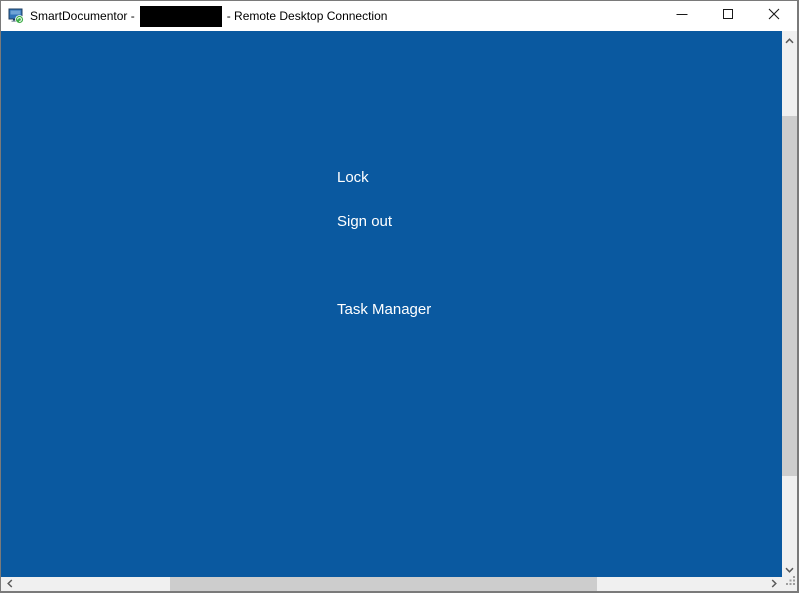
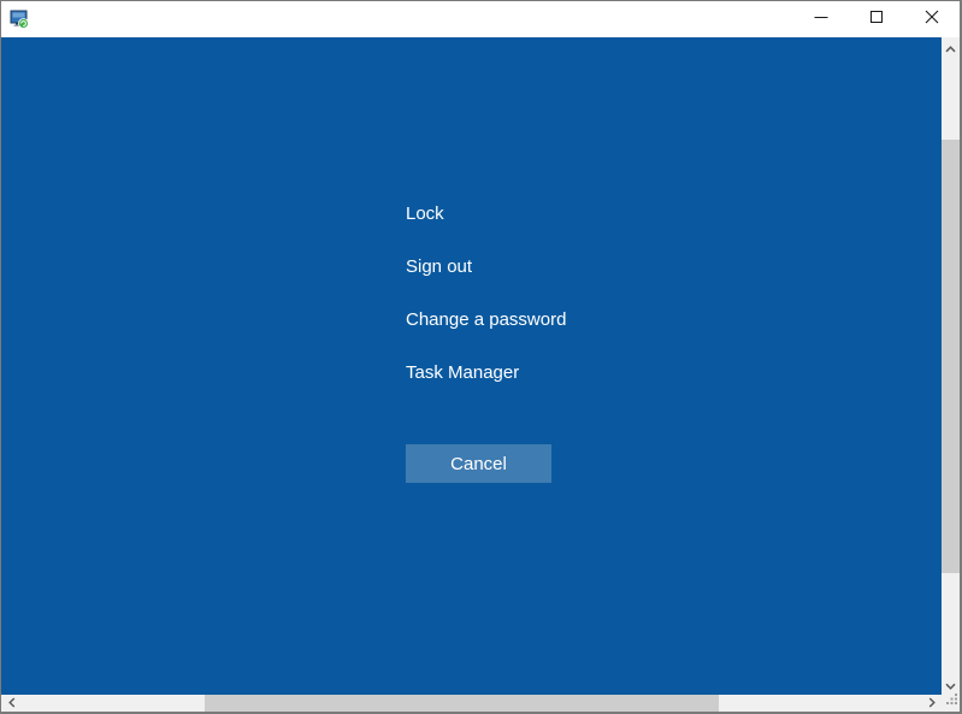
- SmartDocumentor -
- - Remote Desktop Connection
  Lock
  Sign out
+ Change a password
  Task Manager
+ Cancel
